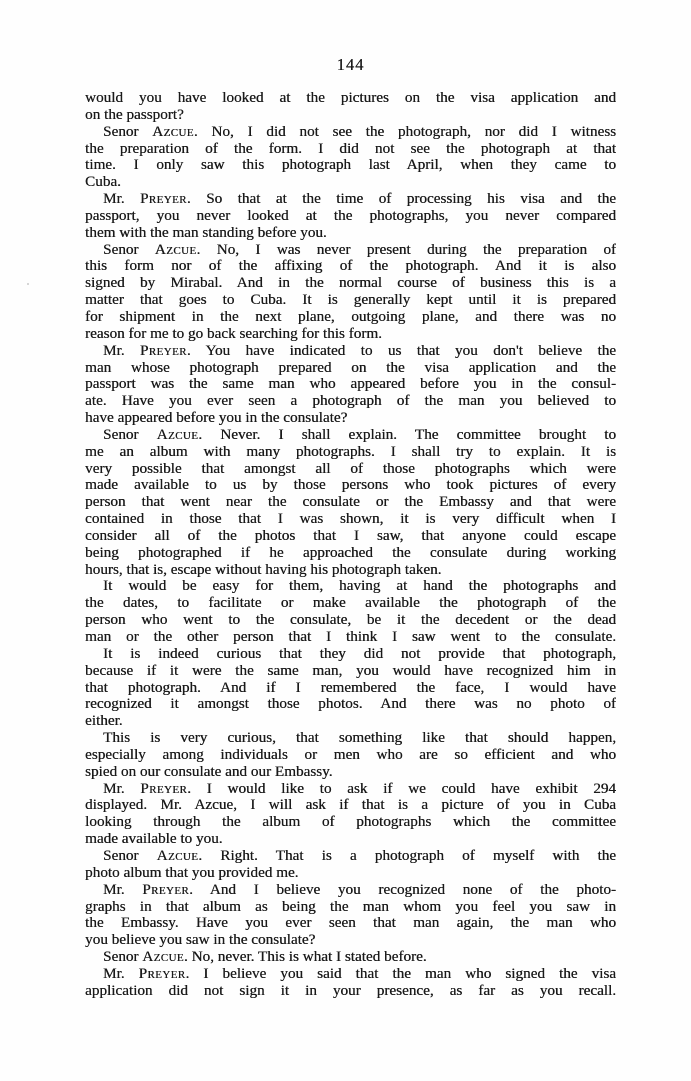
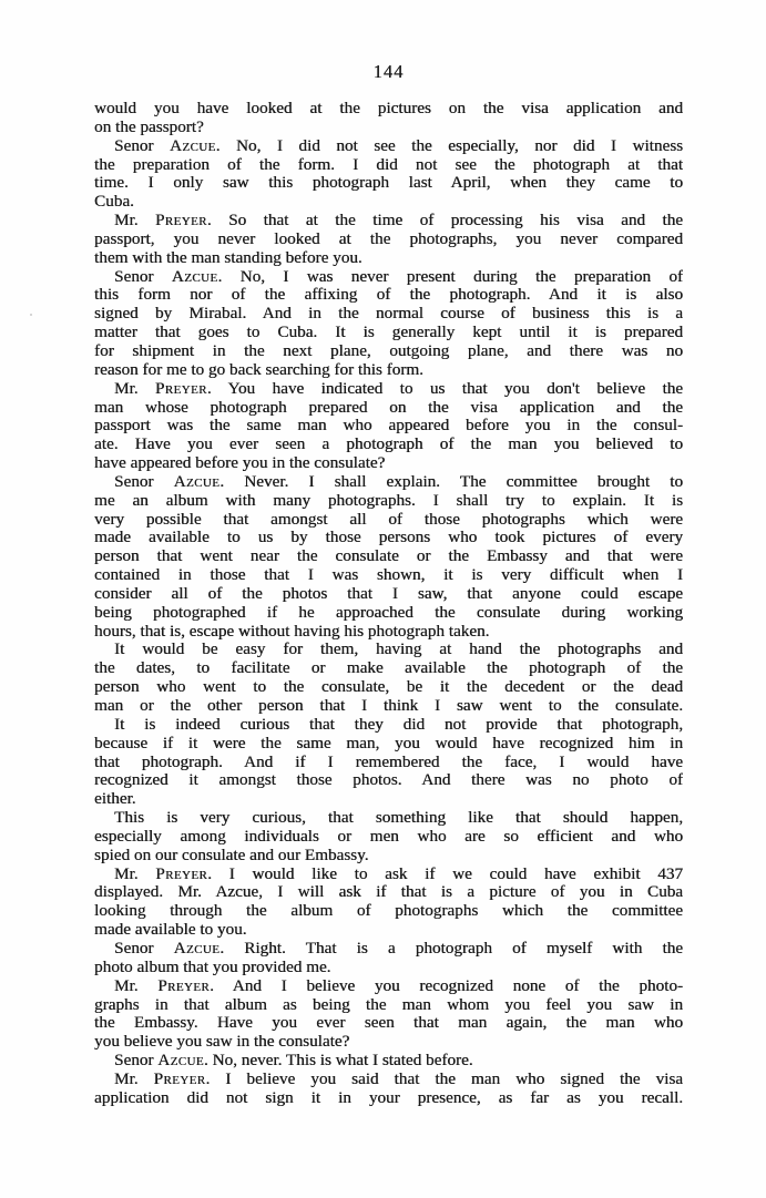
  144
  would you have looked at the pictures on the visa application and
  on the passport?
- Senor Azcue. No, I did not see the photograph, nor did I witness
+ Senor Azcue. No, I did not see the especially, nor did I witness
  the preparation of the form. I did not see the photograph at that
  time. I only saw this photograph last April, when they came to
  Cuba.
  Mr. Preyer. So that at the time of processing his visa and the
  passport, you never looked at the photographs, you never compared
  them with the man standing before you.
  Senor Azcue. No, I was never present during the preparation of
  this form nor of the affixing of the photograph. And it is also
  signed by Mirabal. And in the normal course of business this is a
  matter that goes to Cuba. It is generally kept until it is prepared
  for shipment in the next plane, outgoing plane, and there was no
  reason for me to go back searching for this form.
  Mr. Preyer. You have indicated to us that you don't believe the
  man whose photograph prepared on the visa application and the
  passport was the same man who appeared before you in the consul-
  ate. Have you ever seen a photograph of the man you believed to
  have appeared before you in the consulate?
  Senor Azcue. Never. I shall explain. The committee brought to
  me an album with many photographs. I shall try to explain. It is
  very possible that amongst all of those photographs which were
  made available to us by those persons who took pictures of every
  person that went near the consulate or the Embassy and that were
  contained in those that I was shown, it is very difficult when I
  consider all of the photos that I saw, that anyone could escape
  being photographed if he approached the consulate during working
  hours, that is, escape without having his photograph taken.
  It would be easy for them, having at hand the photographs and
  the dates, to facilitate or make available the photograph of the
  person who went to the consulate, be it the decedent or the dead
  man or the other person that I think I saw went to the consulate.
  It is indeed curious that they did not provide that photograph,
  because if it were the same man, you would have recognized him in
  that photograph. And if I remembered the face, I would have
  recognized it amongst those photos. And there was no photo of
  either.
  This is very curious, that something like that should happen,
  especially among individuals or men who are so efficient and who
  spied on our consulate and our Embassy.
- Mr. Preyer. I would like to ask if we could have exhibit 294
+ Mr. Preyer. I would like to ask if we could have exhibit 437
  displayed. Mr. Azcue, I will ask if that is a picture of you in Cuba
  looking through the album of photographs which the committee
  made available to you.
  Senor Azcue. Right. That is a photograph of myself with the
  photo album that you provided me.
  Mr. Preyer. And I believe you recognized none of the photo-
  graphs in that album as being the man whom you feel you saw in
  the Embassy. Have you ever seen that man again, the man who
  you believe you saw in the consulate?
  Senor Azcue. No, never. This is what I stated before.
  Mr. Preyer. I believe you said that the man who signed the visa
  application did not sign it in your presence, as far as you recall.
